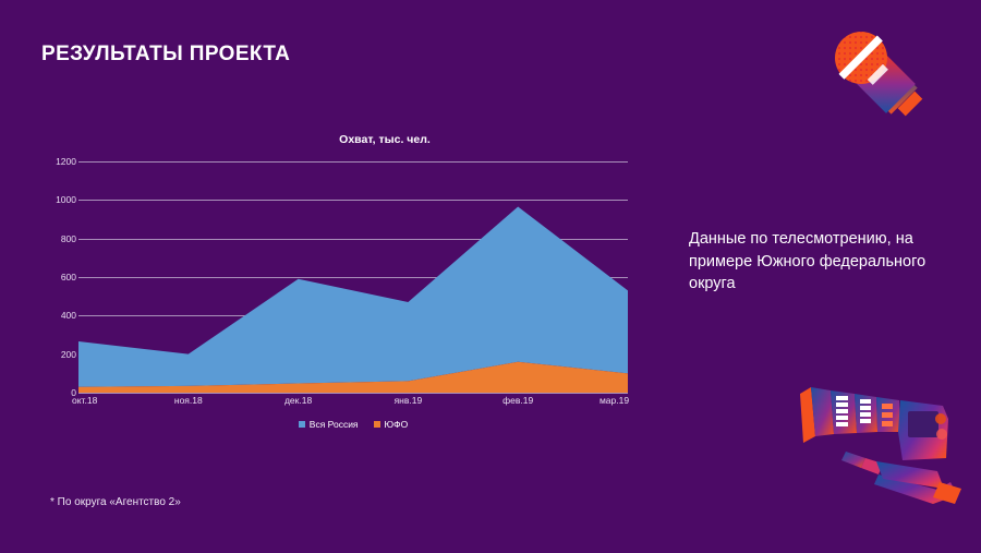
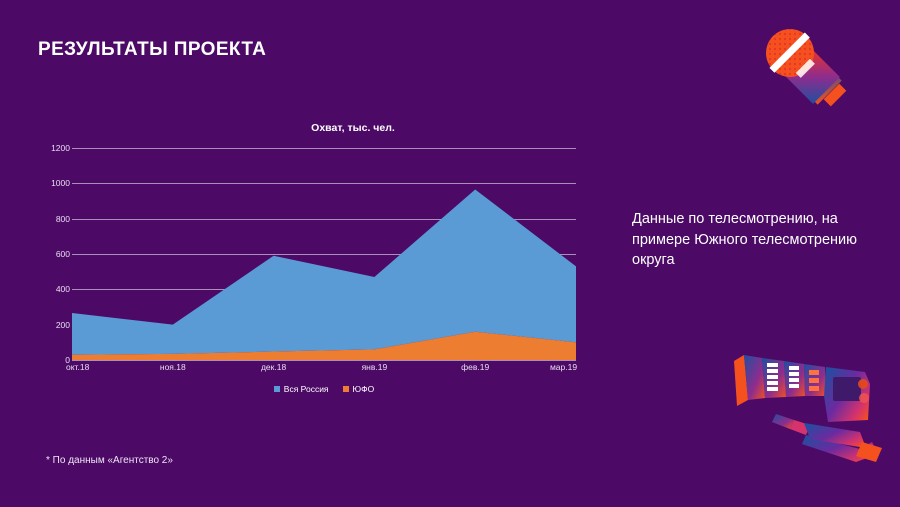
  РЕЗУЛЬТАТЫ ПРОЕКТА
  Охват, тыс. чел.
  0
  200
  400
  600
  800
  1000
  1200
  окт.18
  ноя.18
  дек.18
  янв.19
  фев.19
  мар.19
  Вся Россия
  ЮФО
- Данные по телесмотрению, на примере Южного федерального округа
+ Данные по телесмотрению, на примере Южного телесмотрению округа
- * По округа «Агентство 2»
+ * По данным «Агентство 2»
